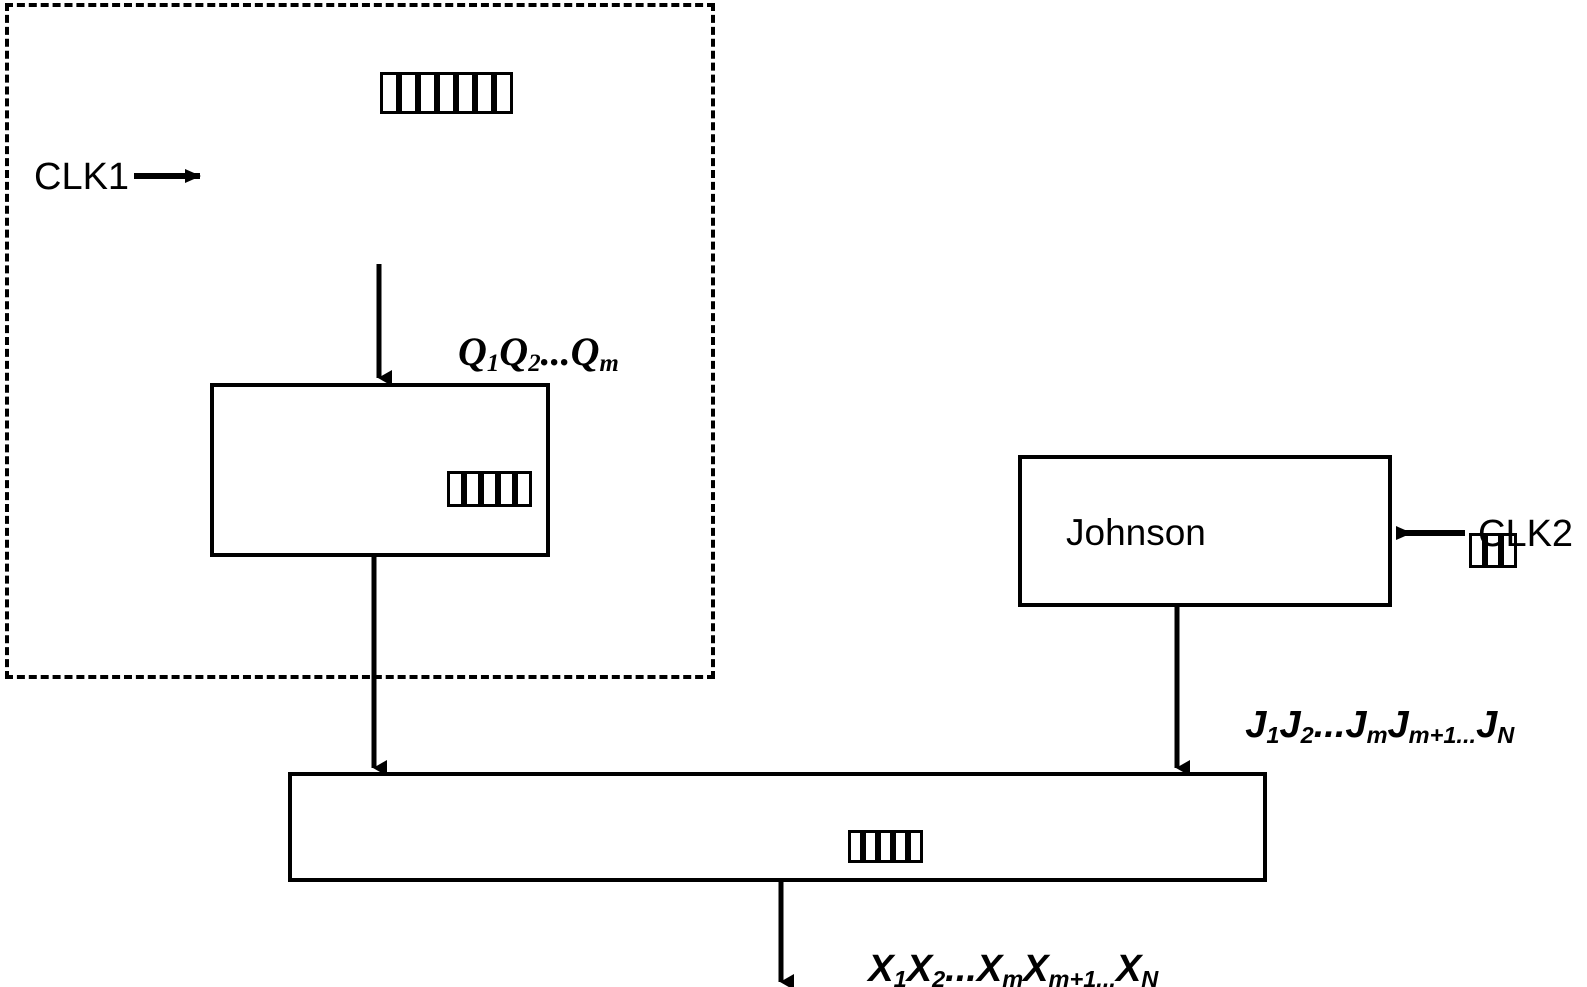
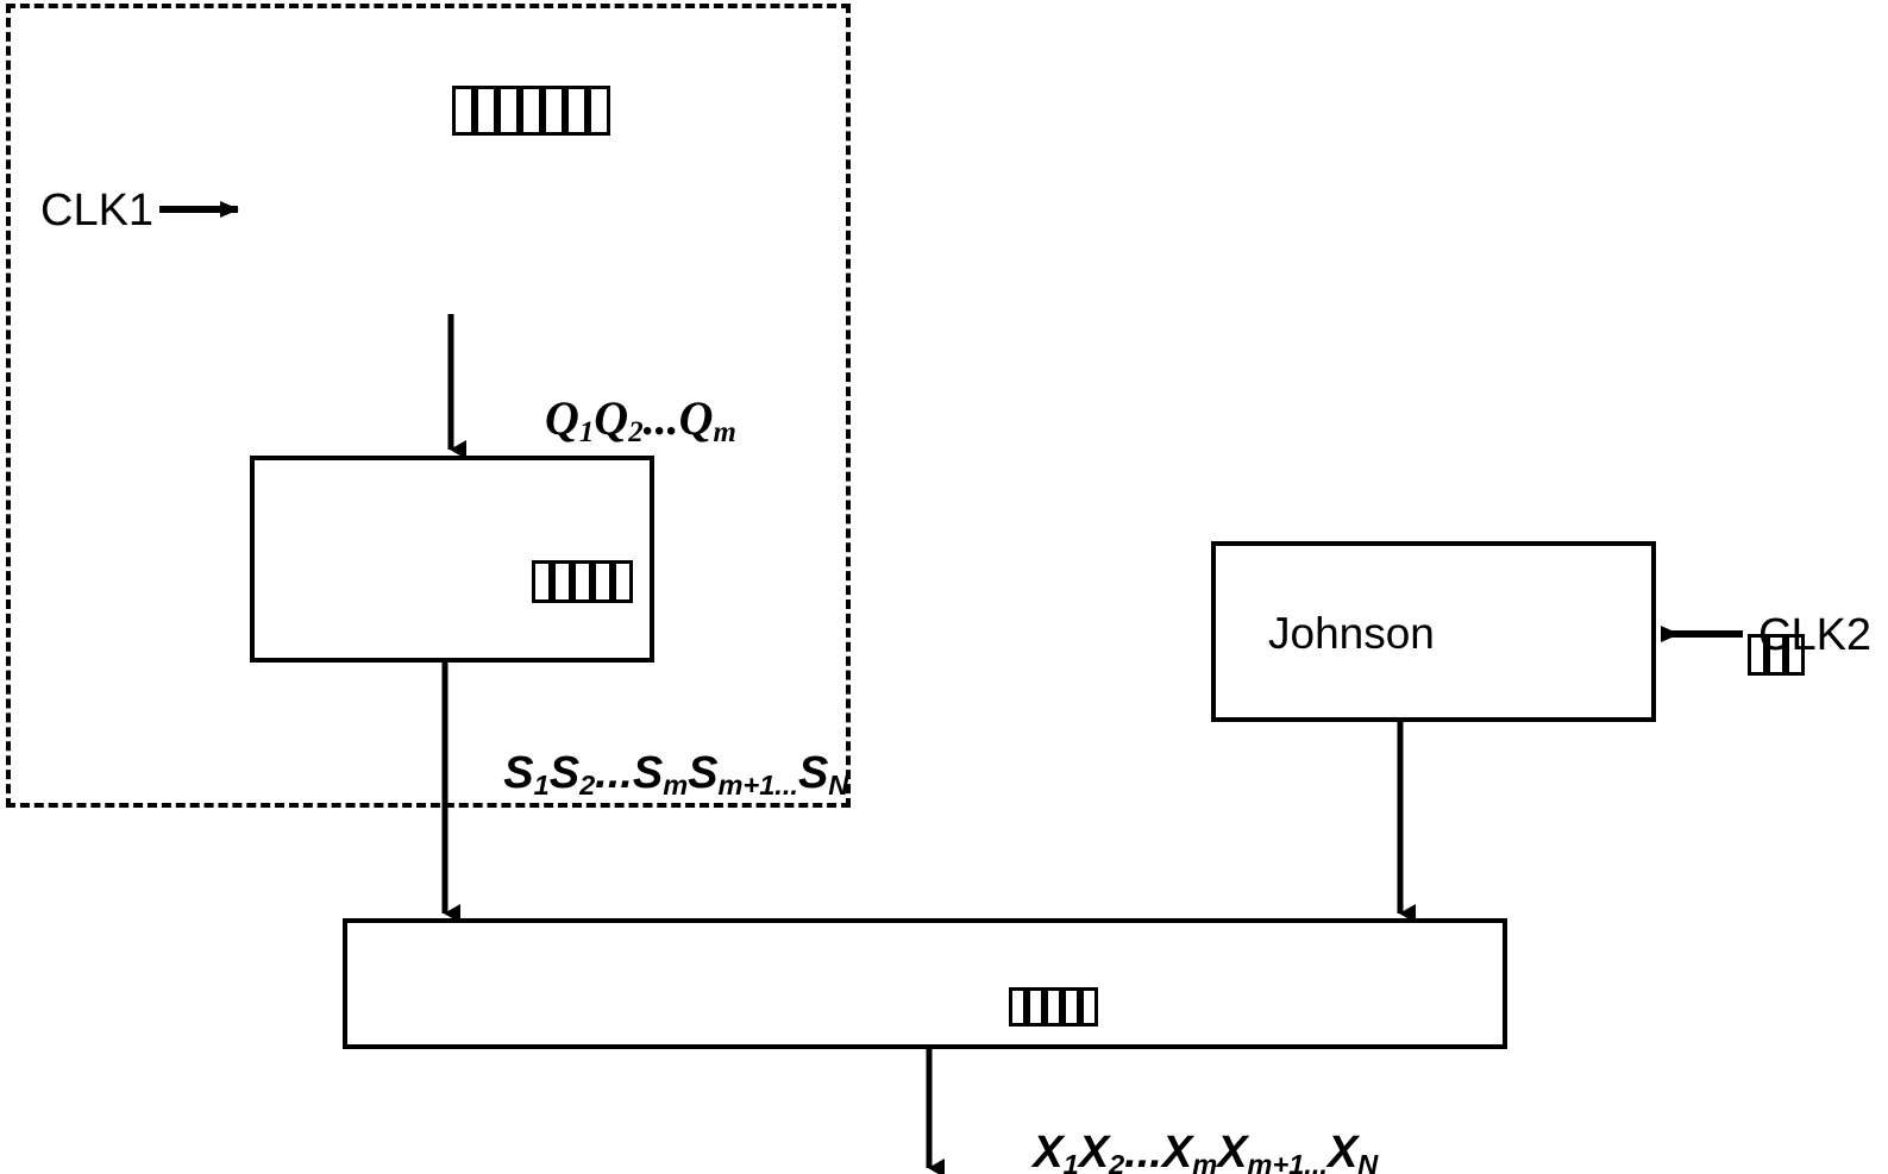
  CLK1
  Q1Q2...Qm
+ S1S2...SmSm+1...SN
  Johnson
  CLK2
- J1J2...JmJm+1...JN
  X1X2...XmXm+1...XN
